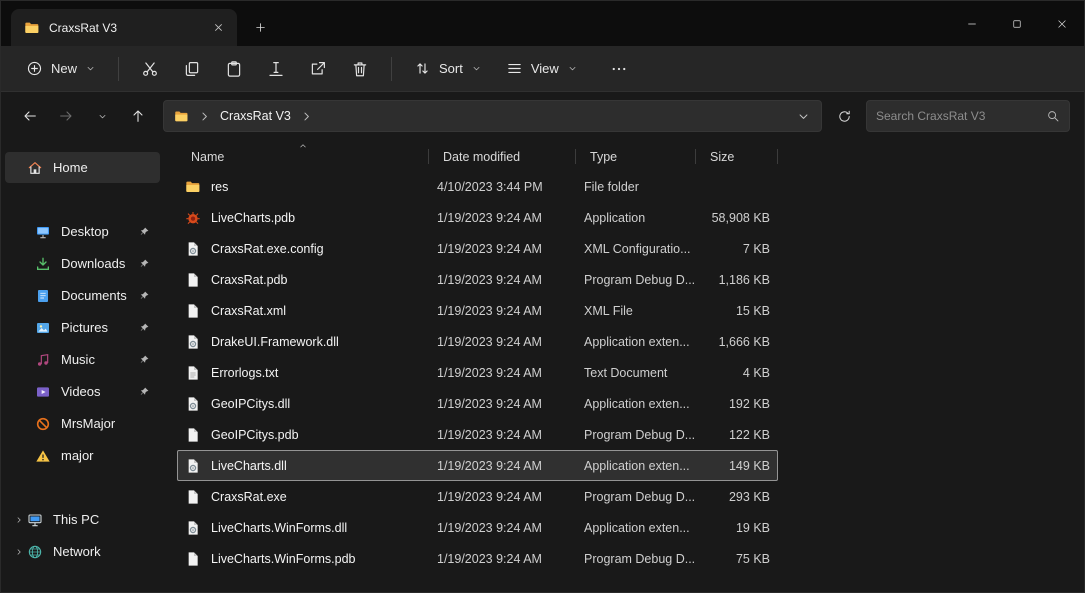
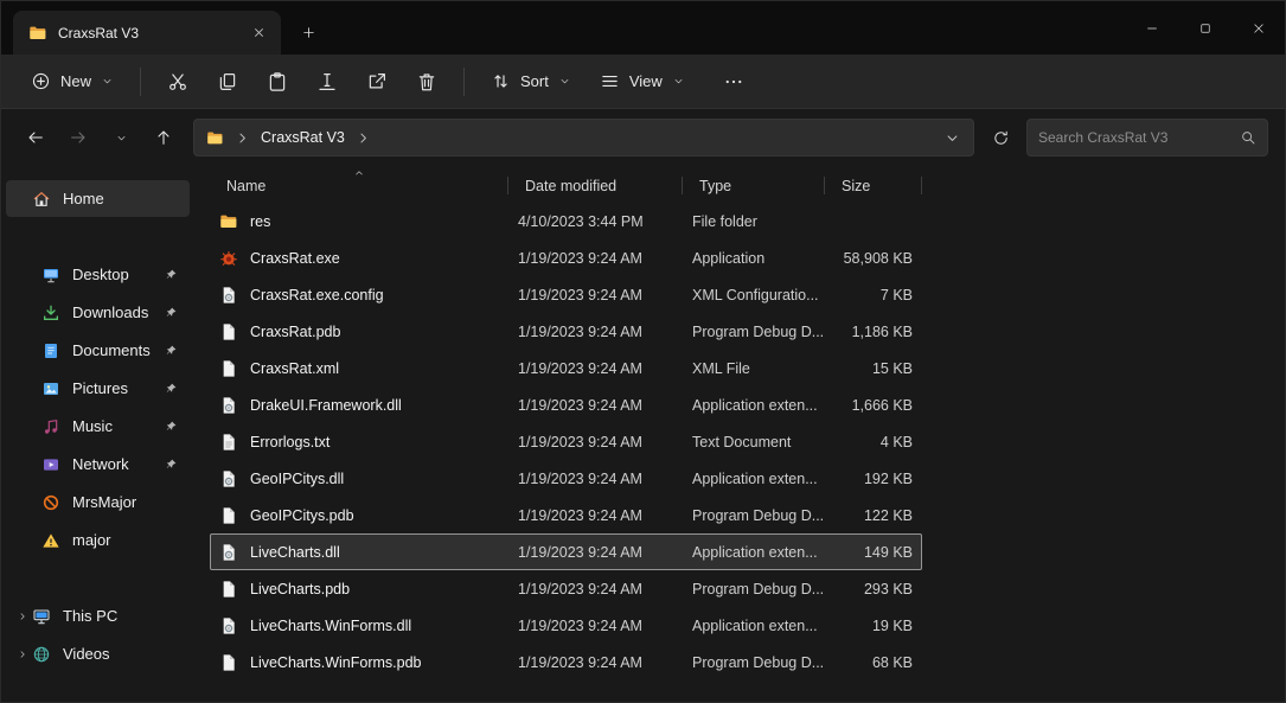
  CraxsRat V3
  New
  Sort
  View
  CraxsRat V3
  Search CraxsRat V3
  Home
  Desktop
  Downloads
  Documents
  Pictures
  Music
- Videos
+ Network
  MrsMajor
  major
  This PC
- Network
+ Videos
  Name
  Date modified
  Type
  Size
  res
  4/10/2023 3:44 PM
  File folder
- LiveCharts.pdb
+ CraxsRat.exe
  1/19/2023 9:24 AM
  Application
  58,908 KB
  CraxsRat.exe.config
  1/19/2023 9:24 AM
  XML Configuratio...
  7 KB
  CraxsRat.pdb
  1/19/2023 9:24 AM
  Program Debug D...
  1,186 KB
  CraxsRat.xml
  1/19/2023 9:24 AM
  XML File
  15 KB
  DrakeUI.Framework.dll
  1/19/2023 9:24 AM
  Application exten...
  1,666 KB
  Errorlogs.txt
  1/19/2023 9:24 AM
  Text Document
  4 KB
  GeoIPCitys.dll
  1/19/2023 9:24 AM
  Application exten...
  192 KB
  GeoIPCitys.pdb
  1/19/2023 9:24 AM
  Program Debug D...
  122 KB
  LiveCharts.dll
  1/19/2023 9:24 AM
  Application exten...
  149 KB
- CraxsRat.exe
+ LiveCharts.pdb
  1/19/2023 9:24 AM
  Program Debug D...
  293 KB
  LiveCharts.WinForms.dll
  1/19/2023 9:24 AM
  Application exten...
  19 KB
  LiveCharts.WinForms.pdb
  1/19/2023 9:24 AM
  Program Debug D...
- 75 KB
+ 68 KB
